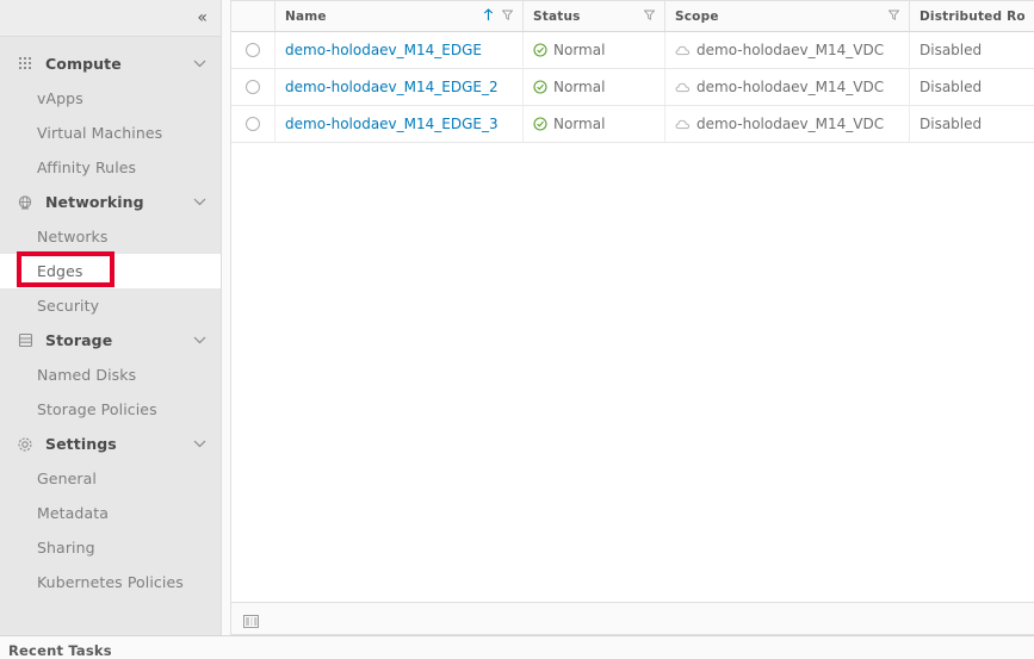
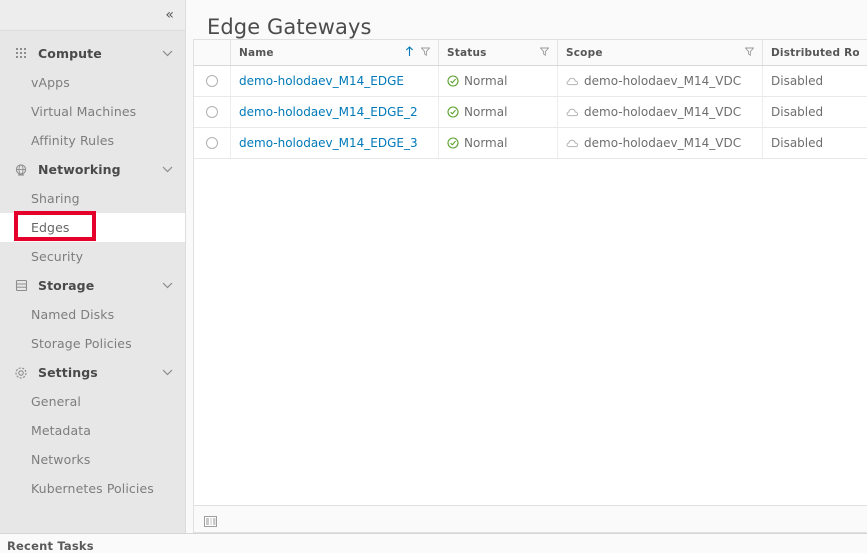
  «
  Compute
  vApps
  Virtual Machines
  Affinity Rules
  Networking
- Networks
+ Sharing
  Edges
  Security
  Storage
  Named Disks
  Storage Policies
  Settings
  General
  Metadata
- Sharing
+ Networks
  Kubernetes Policies
+ Edge Gateways
  Name
  Status
  Scope
  Distributed Ro
  demo-holodaev_M14_EDGE
  Normal
  demo-holodaev_M14_VDC
  Disabled
  demo-holodaev_M14_EDGE_2
  Normal
  demo-holodaev_M14_VDC
  Disabled
  demo-holodaev_M14_EDGE_3
  Normal
  demo-holodaev_M14_VDC
  Disabled
  Recent Tasks
